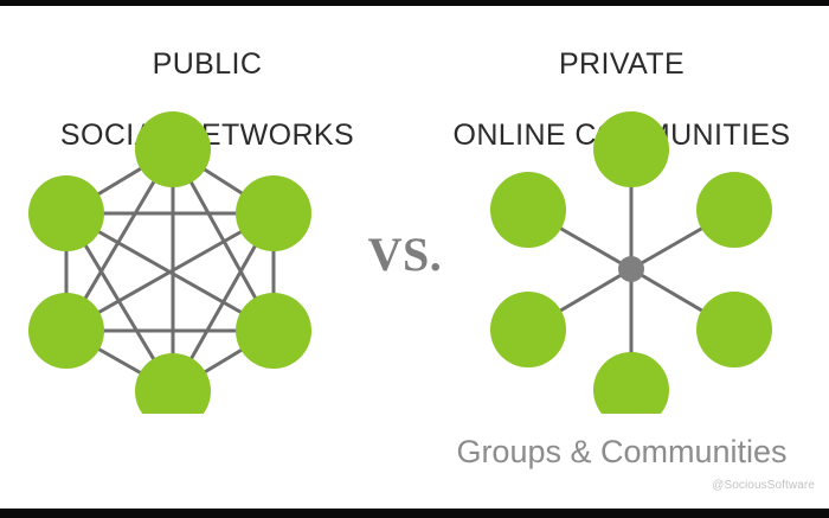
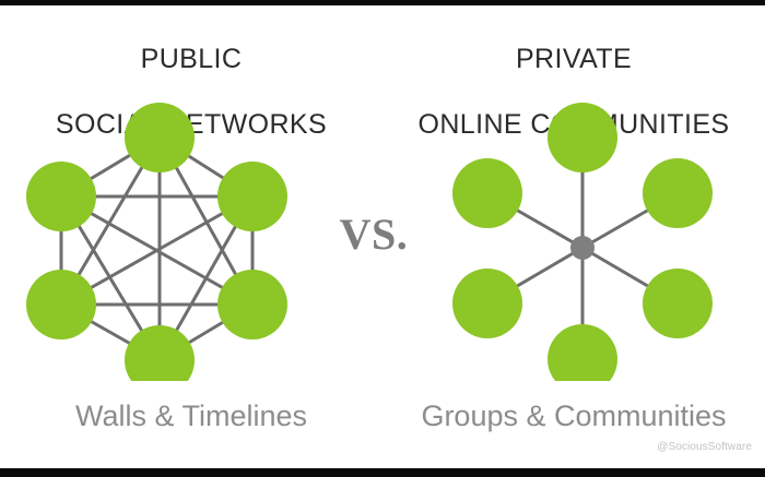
  PUBLIC
  SOCIETWORKS
+ Walls & Timelines
  PRIVATE
  ONLINE CUNITIES
  Groups & Communities
  VS.
  @SociousSoftware
